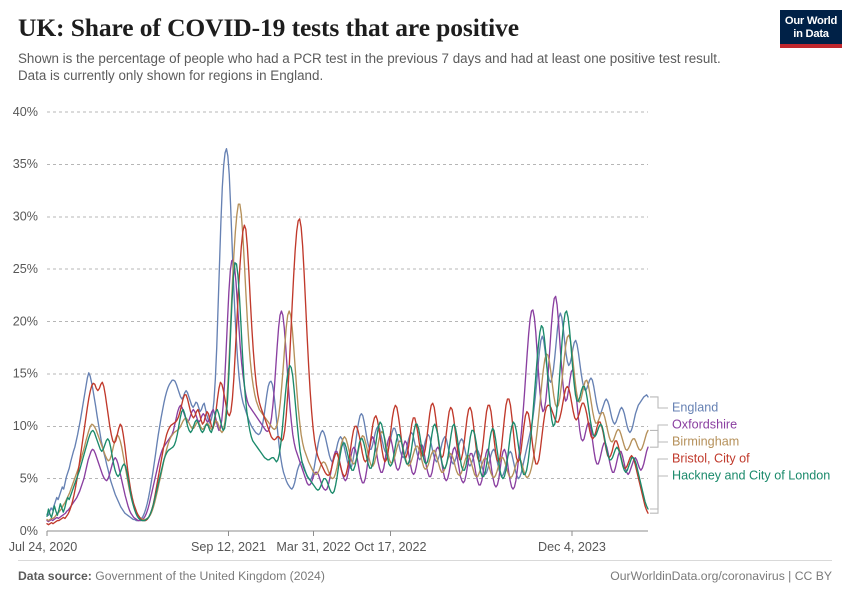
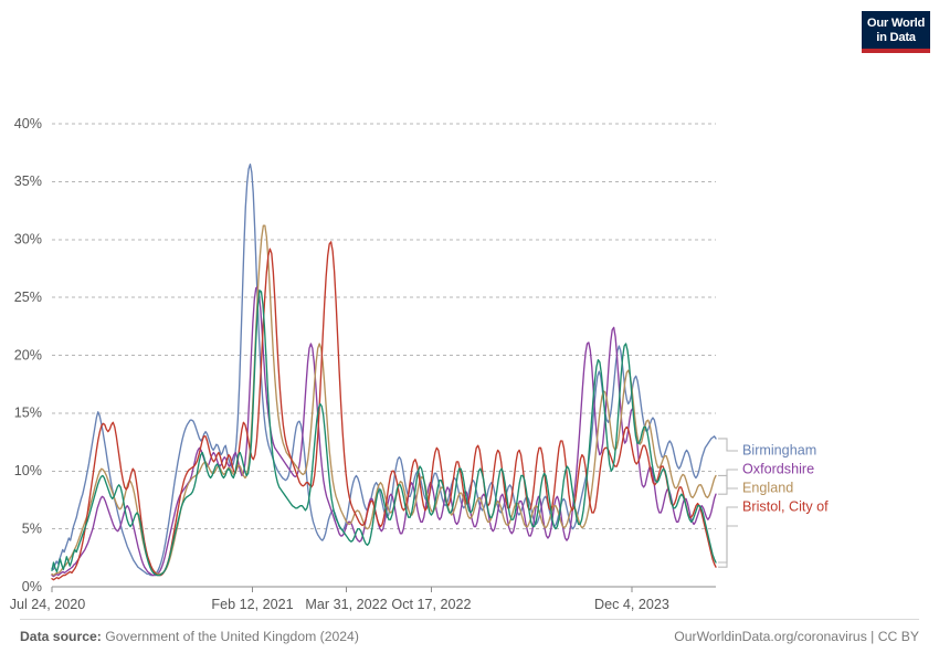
- UK: Share of COVID-19 tests that are positive
- Shown is the percentage of people who had a PCR test in the previous 7 days and had at least one positive test result. Data is currently only shown for regions in England.
  Our World
  in Data
  0%
  5%
  10%
  15%
  20%
  25%
  30%
  35%
  40%
  Jul 24, 2020
- Sep 12, 2021
+ Feb 12, 2021
  Mar 31, 2022
  Oct 17, 2022
  Dec 4, 2023
- England
+ Birmingham
  Oxfordshire
- Birmingham
+ England
  Bristol, City of
- Hackney and City of London
  Data source: Government of the United Kingdom (2024)
  OurWorldinData.org/coronavirus | CC BY
